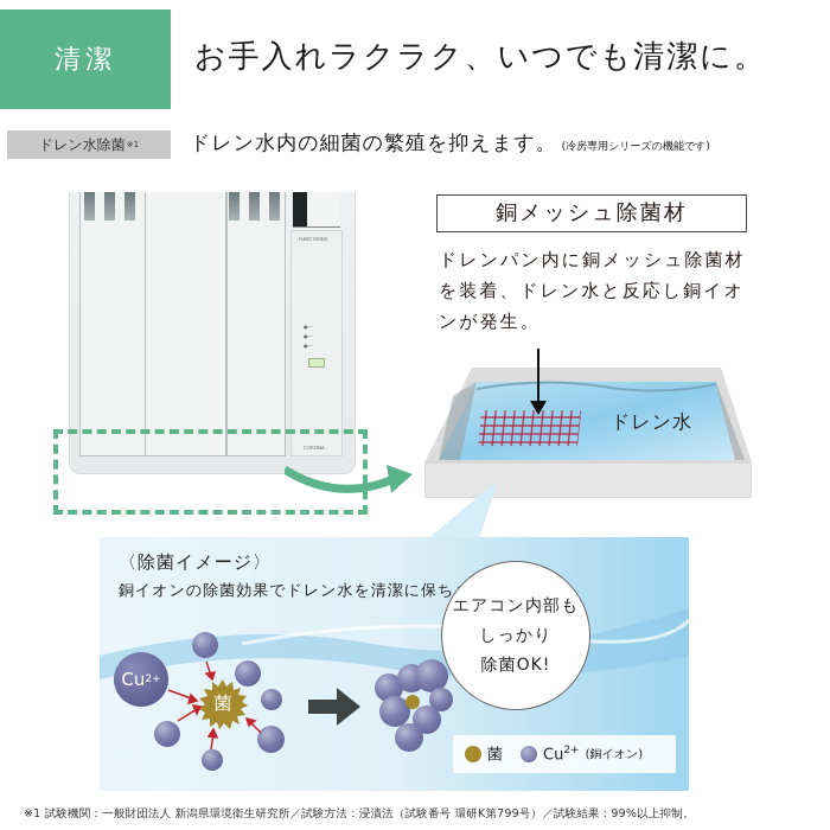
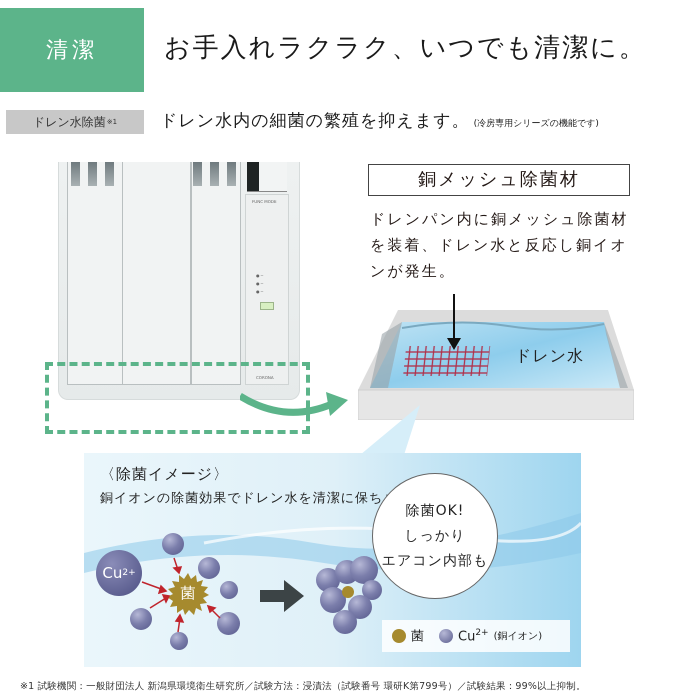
  清潔
  お手入れラクラク、いつでも清潔に。
  ドレン水除菌
  ※1
  ドレン水内の細菌の繁殖を抑えます。 (冷房専用シリーズの機能です)
  銅メッシュ除菌材
  ドレンパン内に銅メッシュ除菌材を装着、ドレン水と反応し銅イオンが発生。
  ドレン水
  〈除菌イメージ〉
  銅イオンの除菌効果でドレン水を清潔に保ち
- エアコン内部も
+ 除菌OK!
  しっかり
- 除菌OK!
+ エアコン内部も
  Cu
  2+
  菌
  菌
  Cu2+
  (銅イオン)
  ※1 試験機関：一般財団法人 新潟県環境衛生研究所／試験方法：浸漬法（試験番号 環研K第799号）／試験結果：99%以上抑制。
